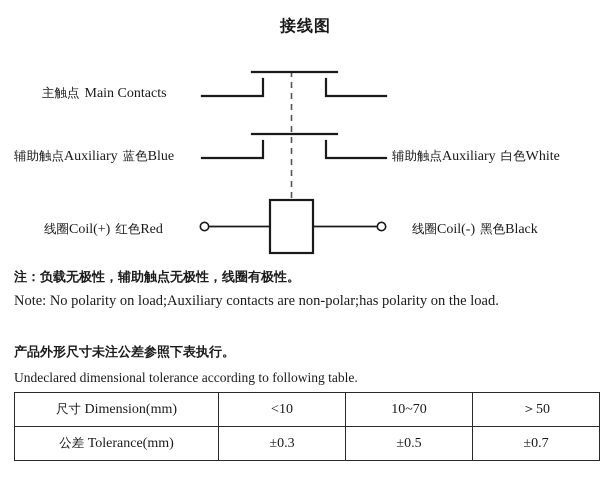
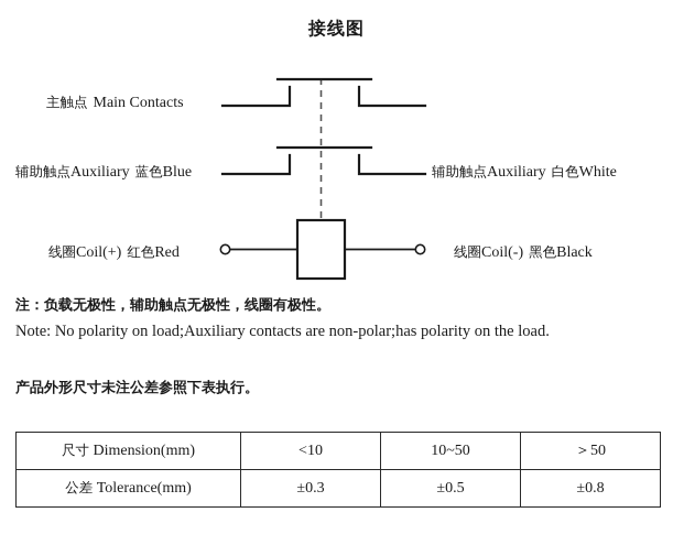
  接线图
  主触点 Main Contacts
  辅助触点Auxiliary 蓝色Blue
  辅助触点Auxiliary 白色White
  线圈Coil(+) 红色Red
  线圈Coil(-) 黑色Black
  注：负载无极性，辅助触点无极性，线圈有极性。
  Note: No polarity on load;Auxiliary contacts are non-polar;has polarity on the load.
  产品外形尺寸未注公差参照下表执行。
- Undeclared dimensional tolerance according to following table.
- 尺寸 Dimension(mm)	<10	10~70	＞50
+ 尺寸 Dimension(mm)	<10	10~50	＞50
- 公差 Tolerance(mm)	±0.3	±0.5	±0.7
+ 公差 Tolerance(mm)	±0.3	±0.5	±0.8
